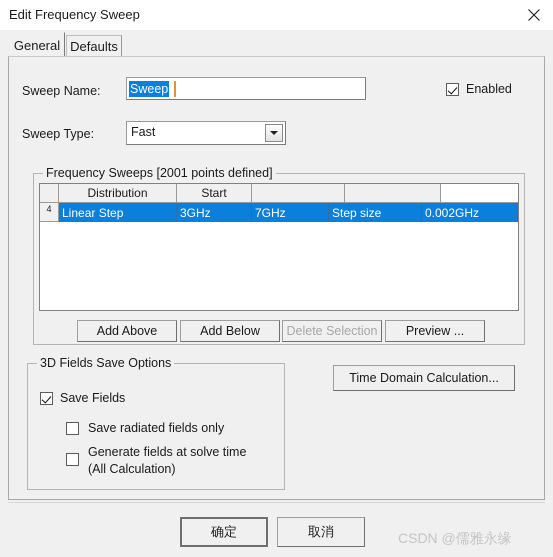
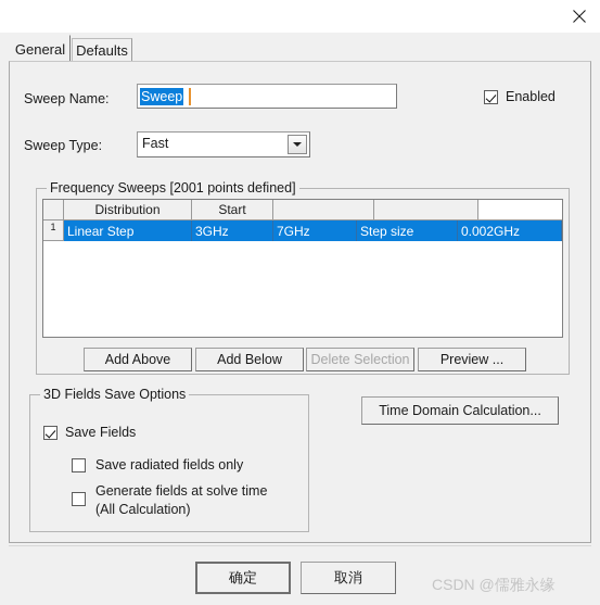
- Edit Frequency Sweep
  General
  Defaults
  Sweep Name:
  Sweep
  Enabled
  Sweep Type:
  Fast
  Frequency Sweeps [2001 points defined]
  Distribution
  Start
- 4
+ 1
  Linear Step
  3GHz
  7GHz
  Step size
  0.002GHz
  Add Above
  Add Below
  Delete Selection
  Preview ...
  3D Fields Save Options
  Save Fields
  Save radiated fields only
  Generate fields at solve time (All Calculation)
  Time Domain Calculation...
  确定
  取消
  CSDN @儒雅永缘
